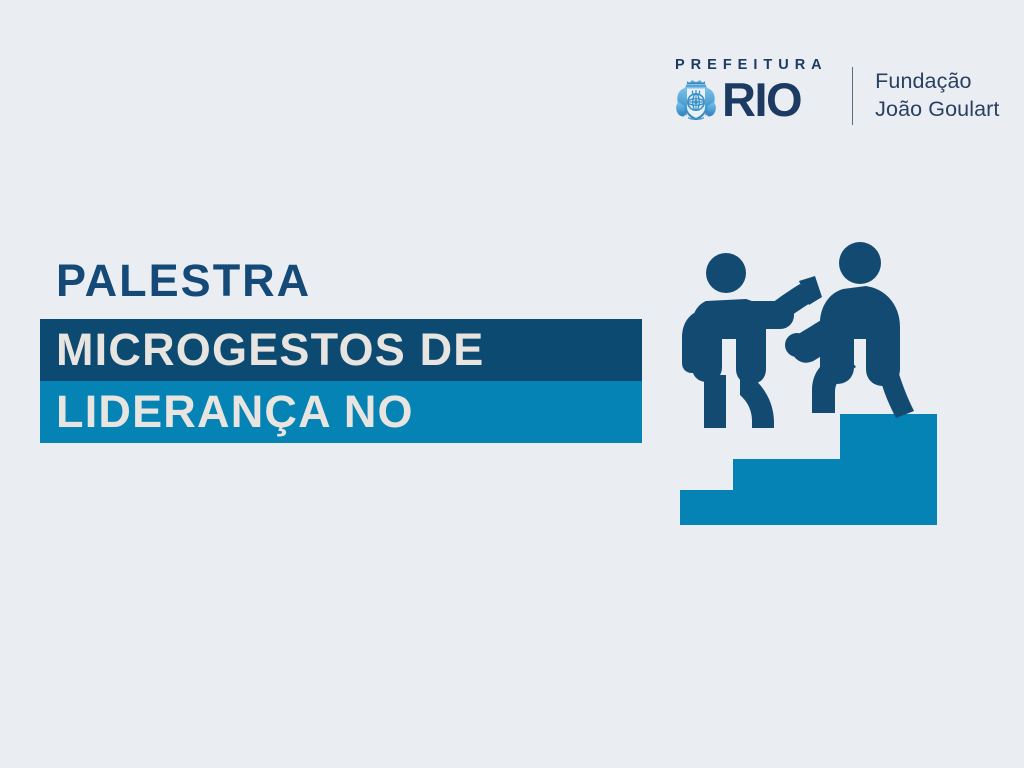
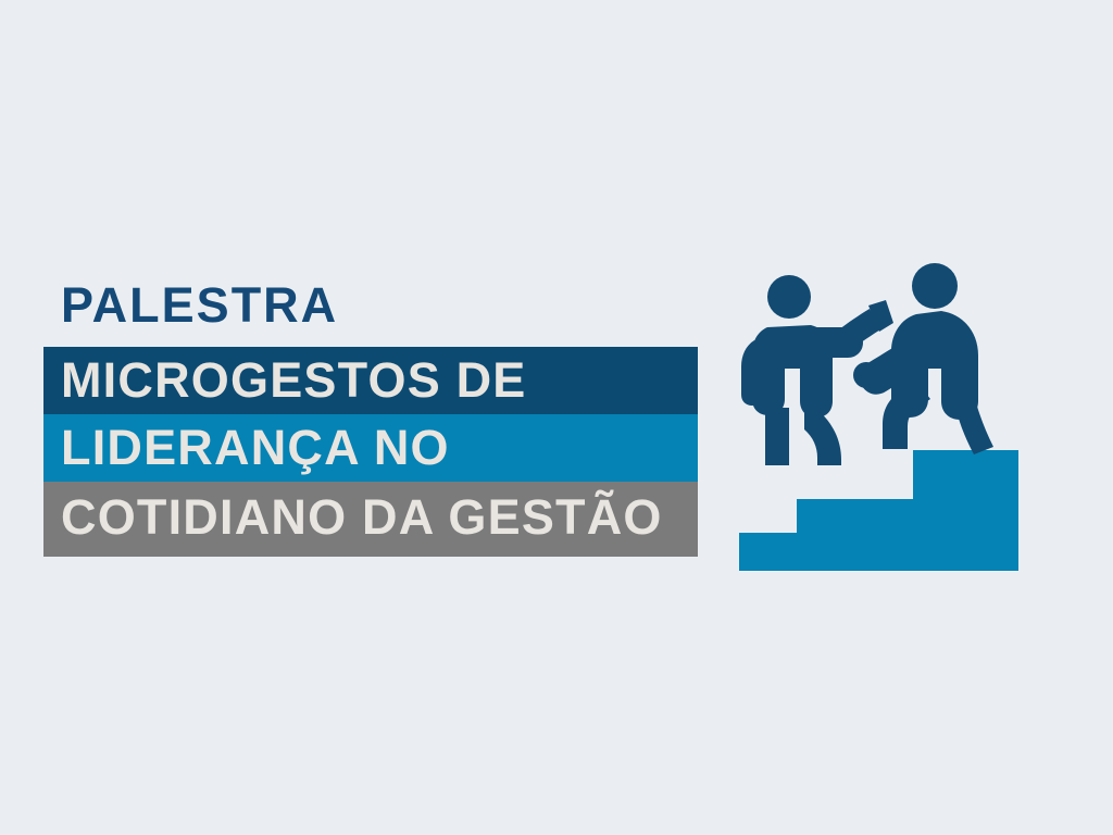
- PREFEITURA
- RIO
- Fundação
- João Goulart
  PALESTRA
  MICROGESTOS DE
  LIDERANÇA NO
+ COTIDIANO DA GESTÃO
